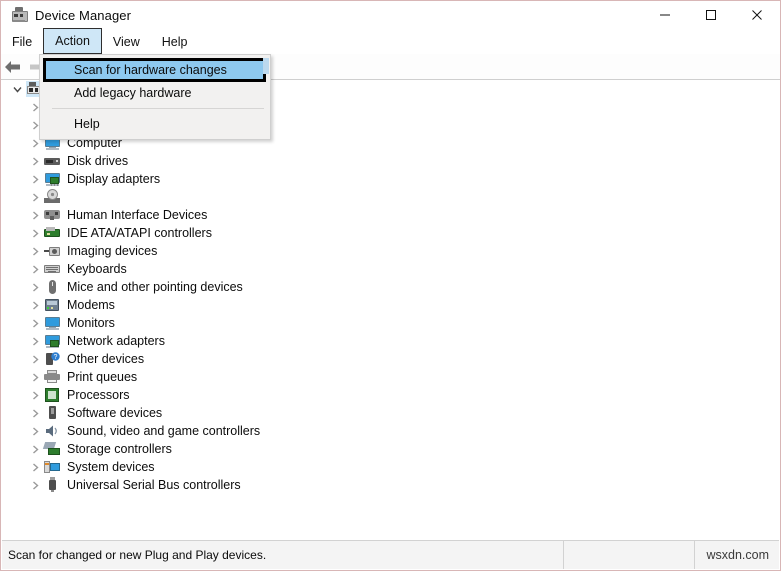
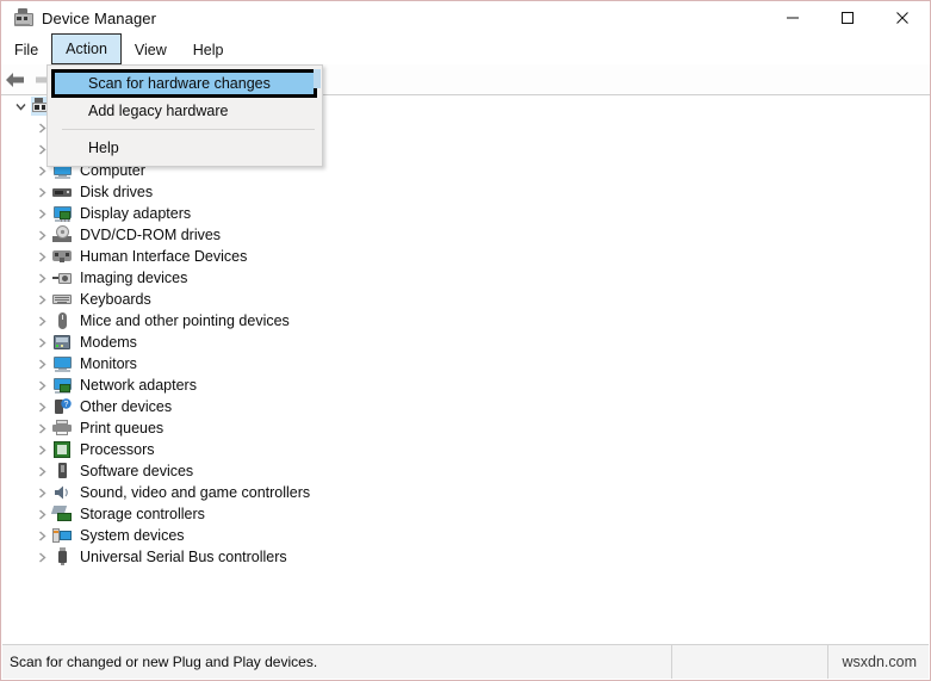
  Device Manager
  File
  Action
  View
  Help
  Computer
  Disk drives
  Display adapters
+ DVD/CD-ROM drives
  Human Interface Devices
- IDE ATA/ATAPI controllers
  Imaging devices
  Keyboards
  Mice and other pointing devices
  Modems
  Monitors
  Network adapters
  Other devices
  Print queues
  Processors
  Software devices
  Sound, video and game controllers
  Storage controllers
  System devices
  Universal Serial Bus controllers
  Scan for hardware changes
  Add legacy hardware
  Help
  Scan for changed or new Plug and Play devices.
  wsxdn.com
